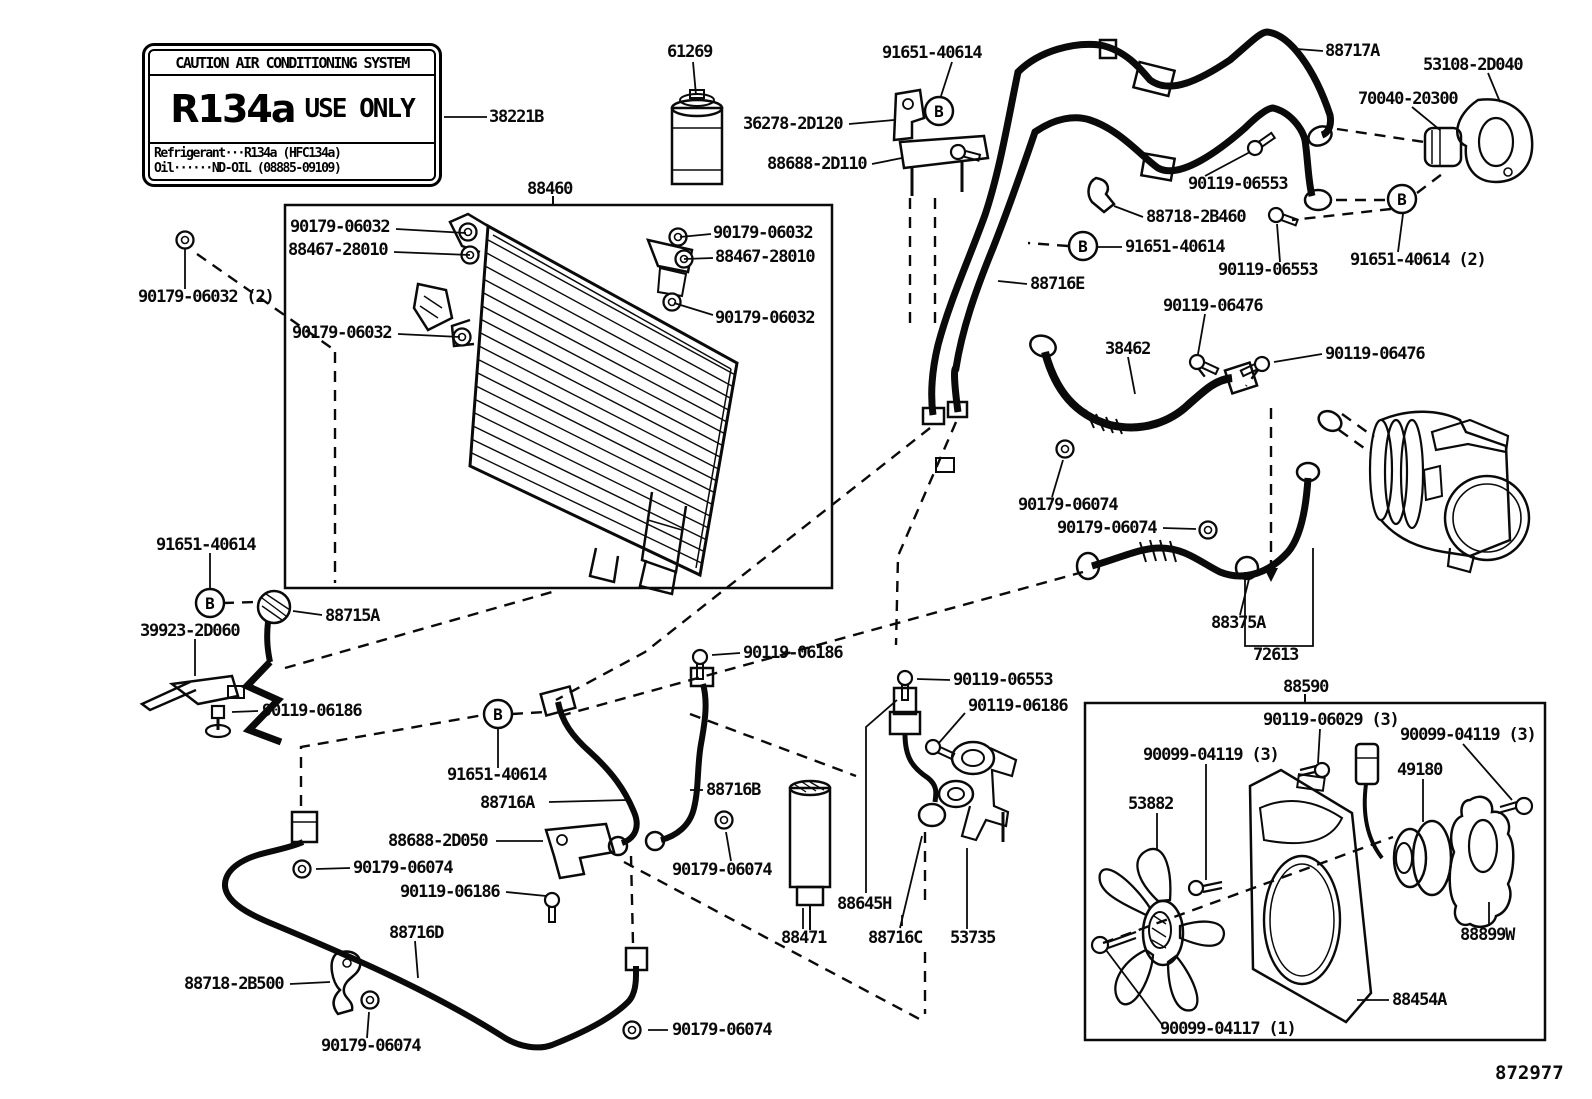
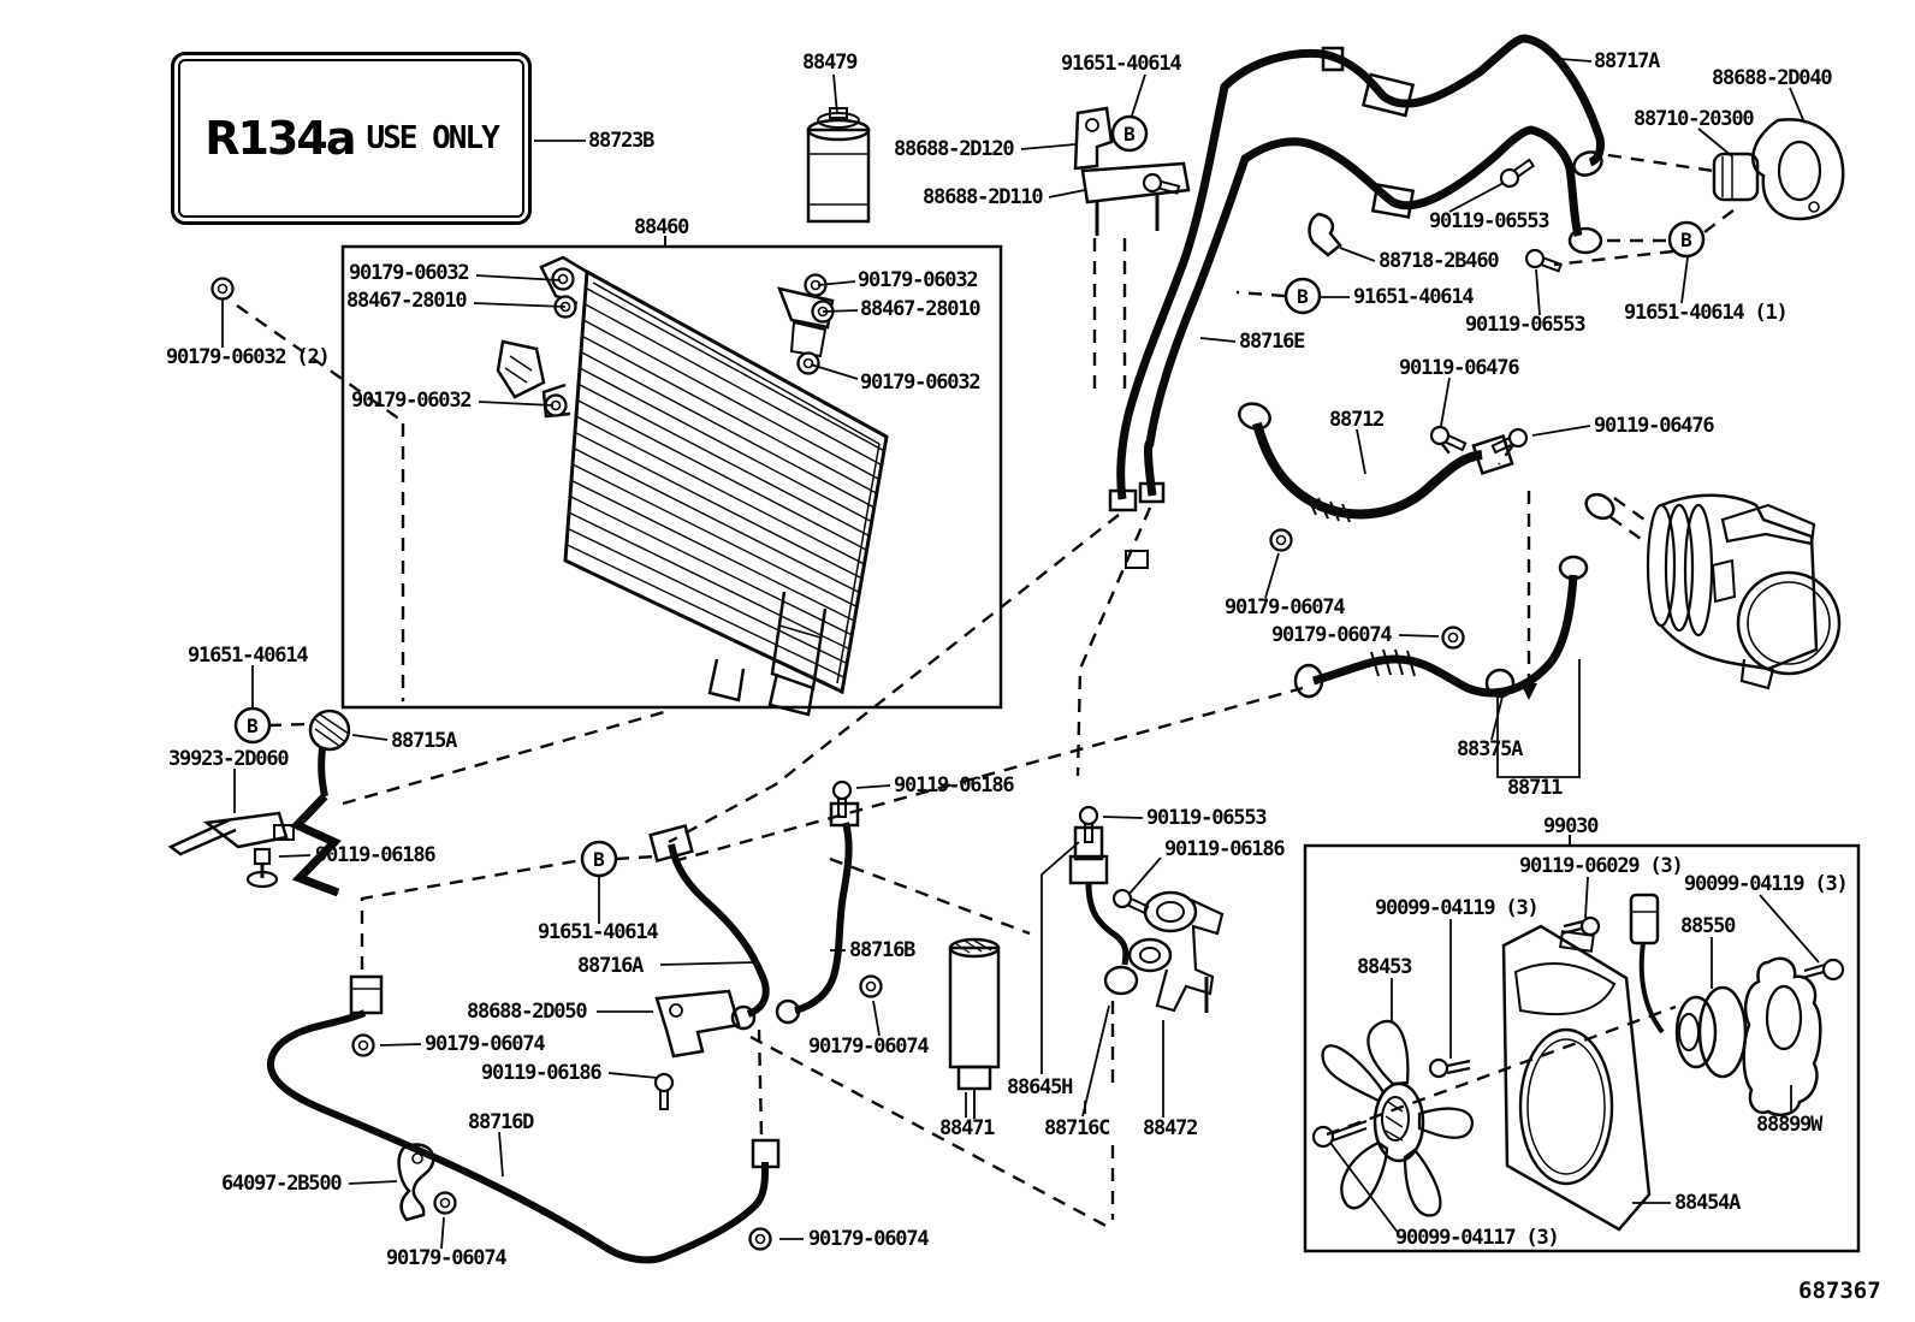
  B
  B
  B
  B
  B
- CAUTION AIR CONDITIONING SYSTEM
  R134a
  USE ONLY
- Refrigerant···R134a (HFC134a)
- Oil······ND-OIL (08885-09109)
- 38221B
+ 88723B
  88460
- 61269
+ 88479
  91651-40614
- 36278-2D120
+ 88688-2D120
  88688-2D110
  88717A
- 53108-2D040
+ 88688-2D040
- 70040-20300
+ 88710-20300
  90119-06553
  88718-2B460
  91651-40614
  90119-06553
- 91651-40614 (2)
+ 91651-40614 (1)
  88716E
  90119-06476
- 38462
+ 88712
  90119-06476
  90179-06074
  90179-06074
  88375A
- 72613
+ 88711
- 88590
+ 99030
  90119-06553
  90119-06186
  90119-06186
  91651-40614
  88716A
  88716B
  88688-2D050
  90179-06074
  90119-06186
  88716D
- 88718-2B500
+ 64097-2B500
  90179-06074
  90179-06074
  90179-06074
  88645H
  88471
  88716C
- 53735
+ 88472
  90119-06029 (3)
  90099-04119 (3)
  90099-04119 (3)
- 53882
+ 88453
- 49180
+ 88550
  88899W
  88454A
- 90099-04117 (1)
+ 90099-04117 (3)
  90179-06032
  88467-28010
  90179-06032
  90179-06032
  88467-28010
  90179-06032
  90179-06032 (2)
  91651-40614
  88715A
  39923-2D060
  90119-06186
- 872977
+ 687367
